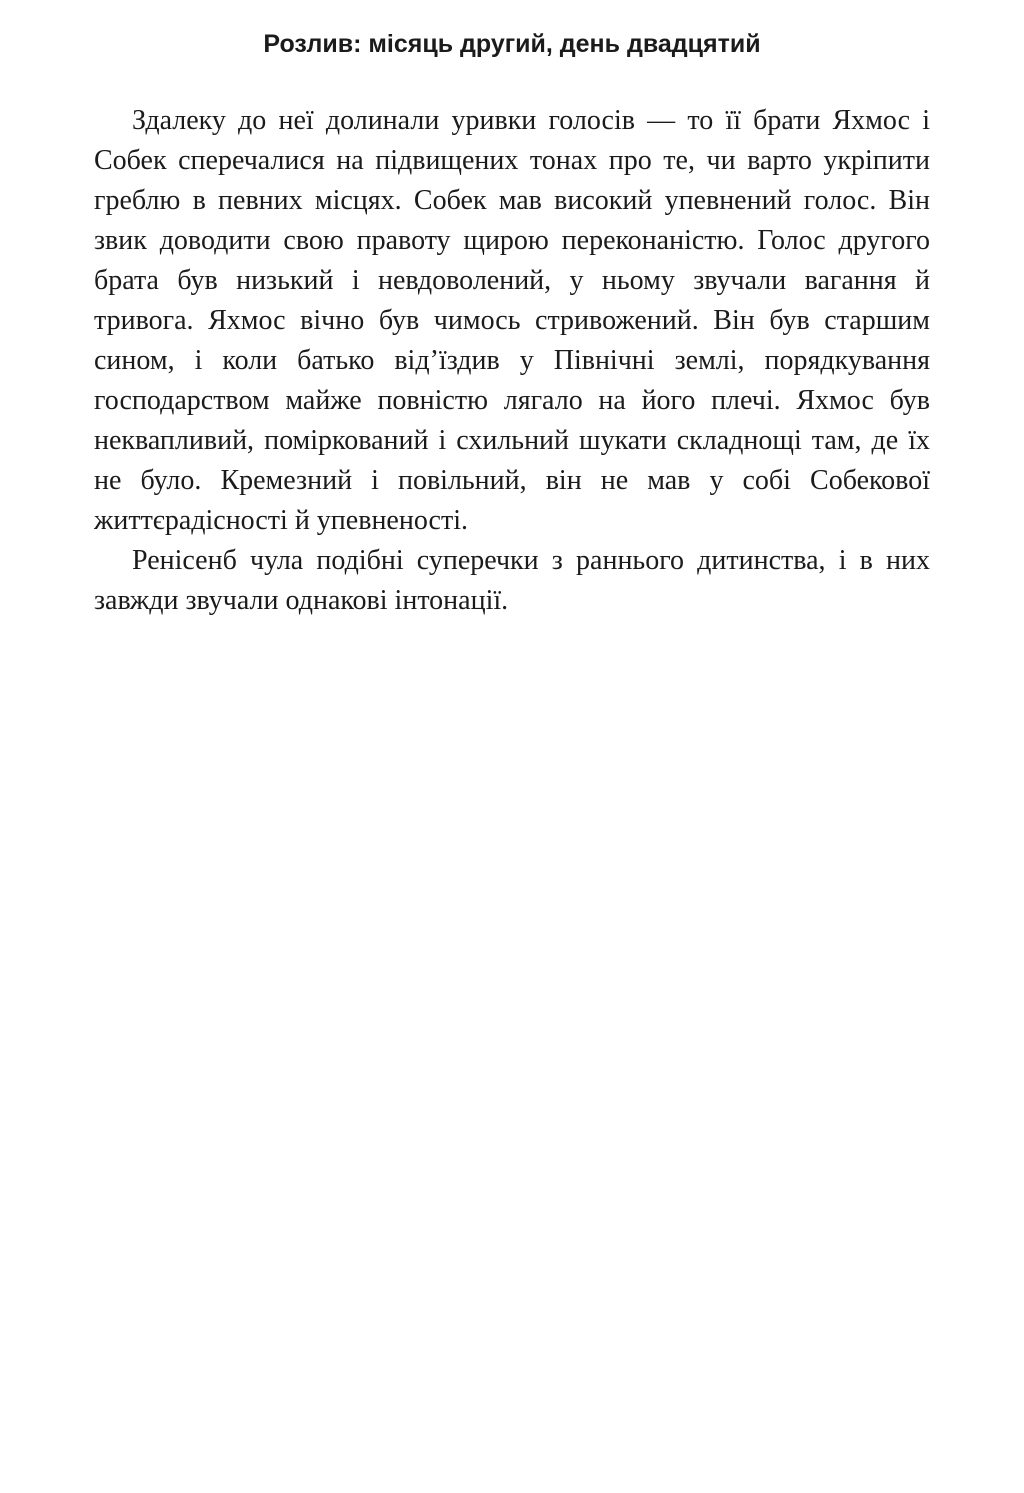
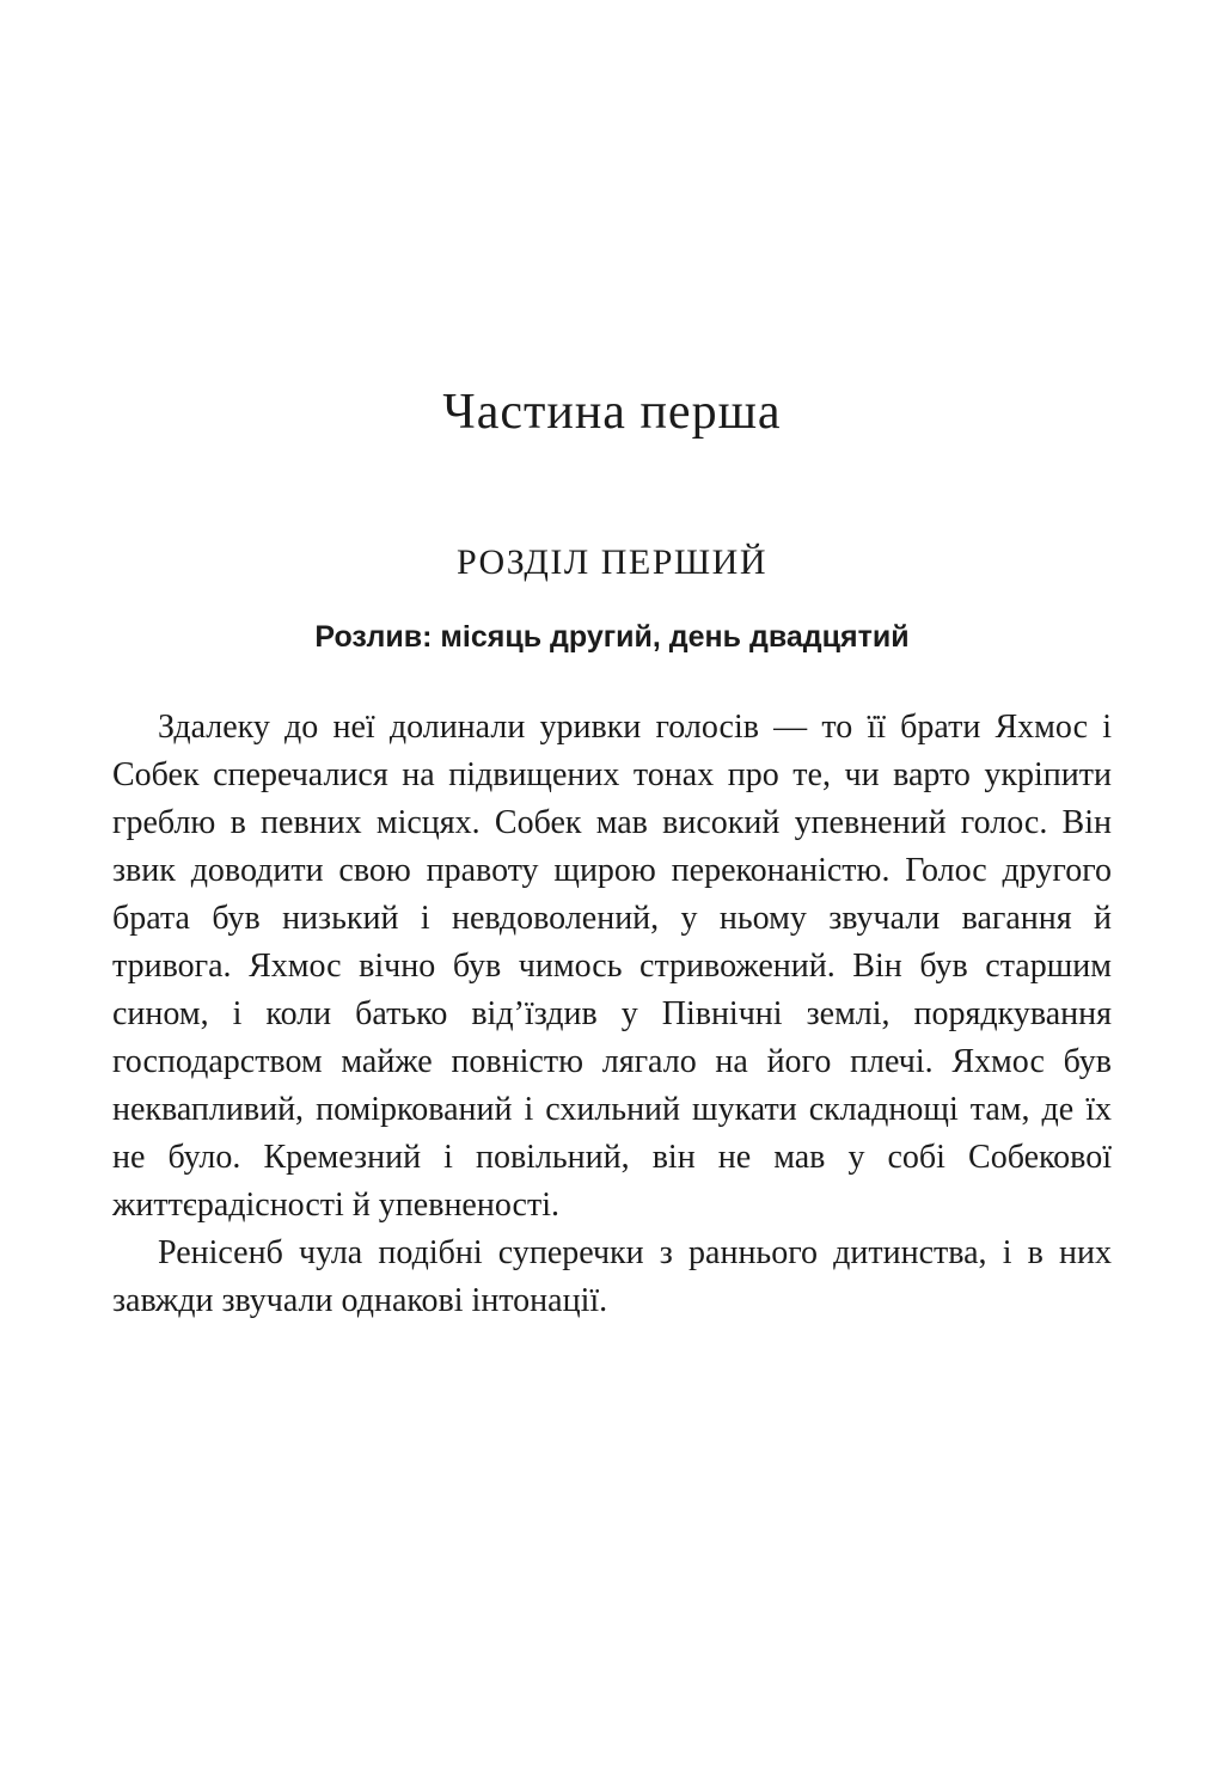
+ Частина перша
+ РОЗДІЛ ПЕРШИЙ
  Розлив: місяць другий, день двадцятий
  Здалеку до неї долинали уривки голосів — то її брати Яхмос і Собек сперечалися на підвищених тонах про те, чи варто укріпити греблю в певних місцях. Собек мав високий упевнений голос. Він звик доводити свою правоту щирою переконаністю. Голос другого брата був низький і невдоволений, у ньому звучали вагання й тривога. Яхмос вічно був чимось стривожений. Він був старшим сином, і коли батько від’їздив у Північні землі, порядкування господарством майже повністю лягало на його плечі. Яхмос був неквапливий, поміркований і схильний шукати складнощі там, де їх не було. Кремезний і повільний, він не мав у собі Собекової життєрадісності й упевненості.
  Ренісенб чула подібні суперечки з раннього дитинства, і в них завжди звучали однакові інтонації.
